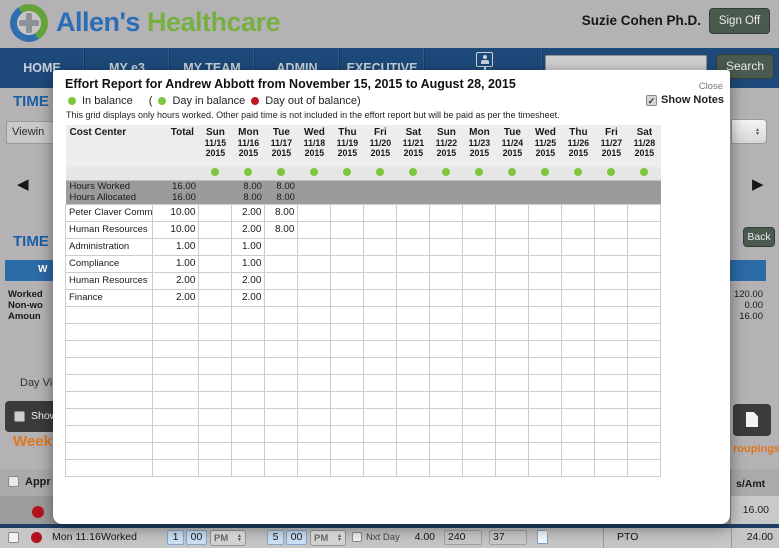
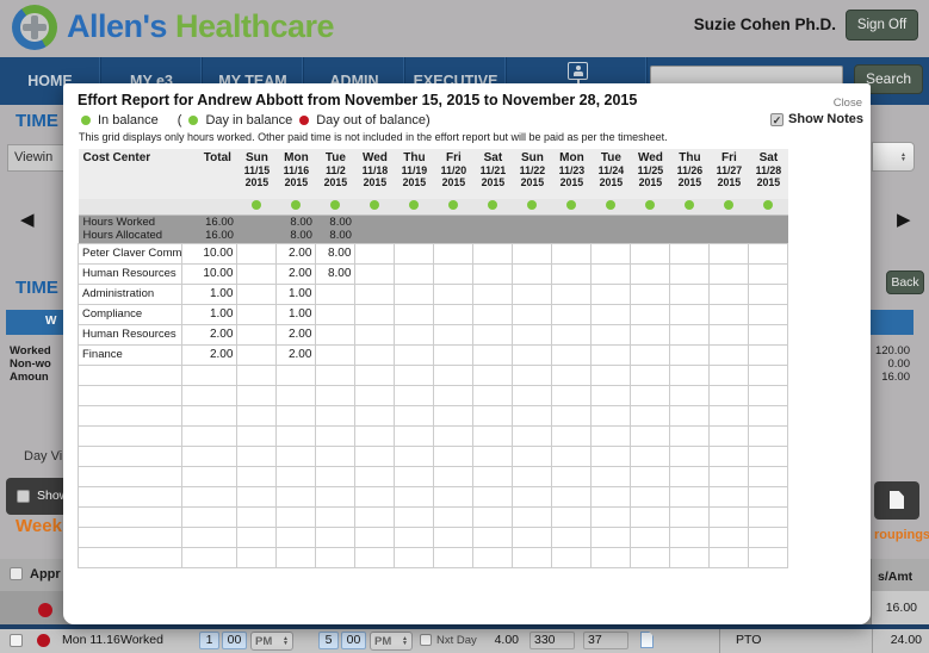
  Allen's Healthcare
  Suzie Cohen Ph.D.
  Sign Off
  HOME
  MY e3
  MY TEAM
  ADMIN
  EXECUTIVE
  Search
  TIME
  Viewin
  ◀
  ▶
  TIME
  Back
  W
  Worked
  Non-wo
  Amoun
  120.00
  0.00
  16.00
  Day Vi
  Sho
  Week
  roupings
  Appr
  s/Amt
  16.00
  Mon 11.16
  Worked
  1
  00
  PM
  5
  00
  PM
  Nxt Day
  4.00
- 240
+ 330
  37
  PTO
  24.00
  Close
- Effort Report for Andrew Abbott from November 15, 2015 to August 28, 2015
+ Effort Report for Andrew Abbott from November 15, 2015 to November 28, 2015
  ✓
  Show Notes
  In balance
  (
  Day in balance
  Day out of balance)
  This grid displays only hours worked. Other paid time is not included in the effort report but will be paid as per the timesheet.
- Cost Center	Total	Sun11/152015	Mon11/162015	Tue11/172015	Wed11/182015	Thu11/192015	Fri11/202015	Sat11/212015	Sun11/222015	Mon11/232015	Tue11/242015	Wed11/252015	Thu11/262015	Fri11/272015	Sat11/282015
+ Cost Center	Total	Sun11/152015	Mon11/162015	Tue11/22015	Wed11/182015	Thu11/192015	Fri11/202015	Sat11/212015	Sun11/222015	Mon11/232015	Tue11/242015	Wed11/252015	Thu11/262015	Fri11/272015	Sat11/282015
  Hours Worked	16.00		8.00	8.00
  Hours Allocated	16.00		8.00	8.00
  Peter Claver Comm	10.00		2.00	8.00
  Human Resources	10.00		2.00	8.00
  Administration	1.00		1.00
  Compliance	1.00		1.00
  Human Resources	2.00		2.00
  Finance	2.00		2.00
